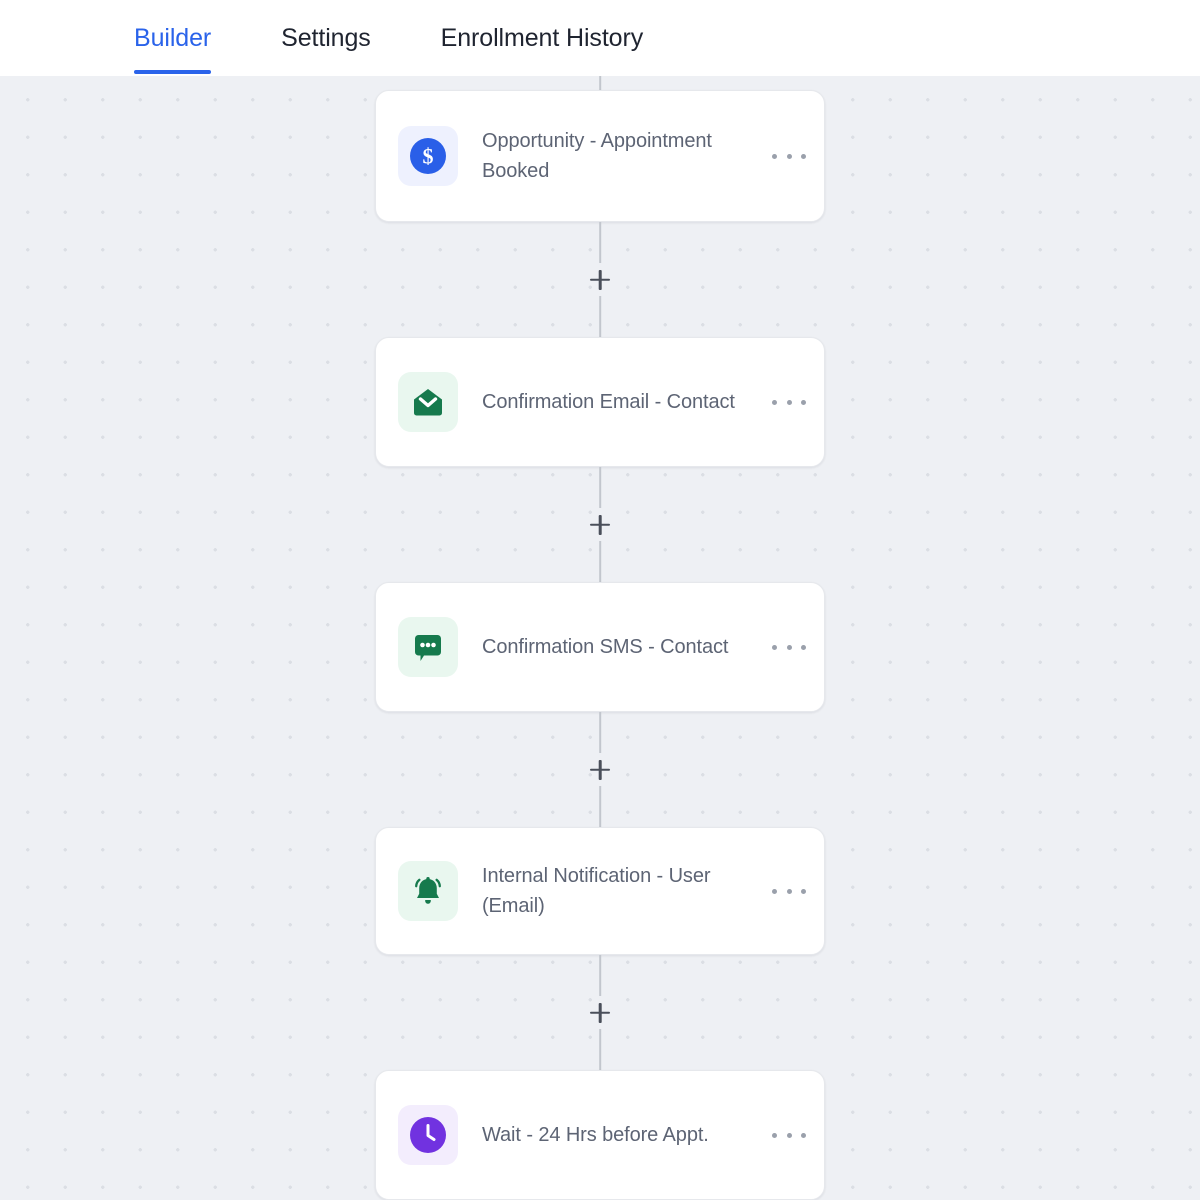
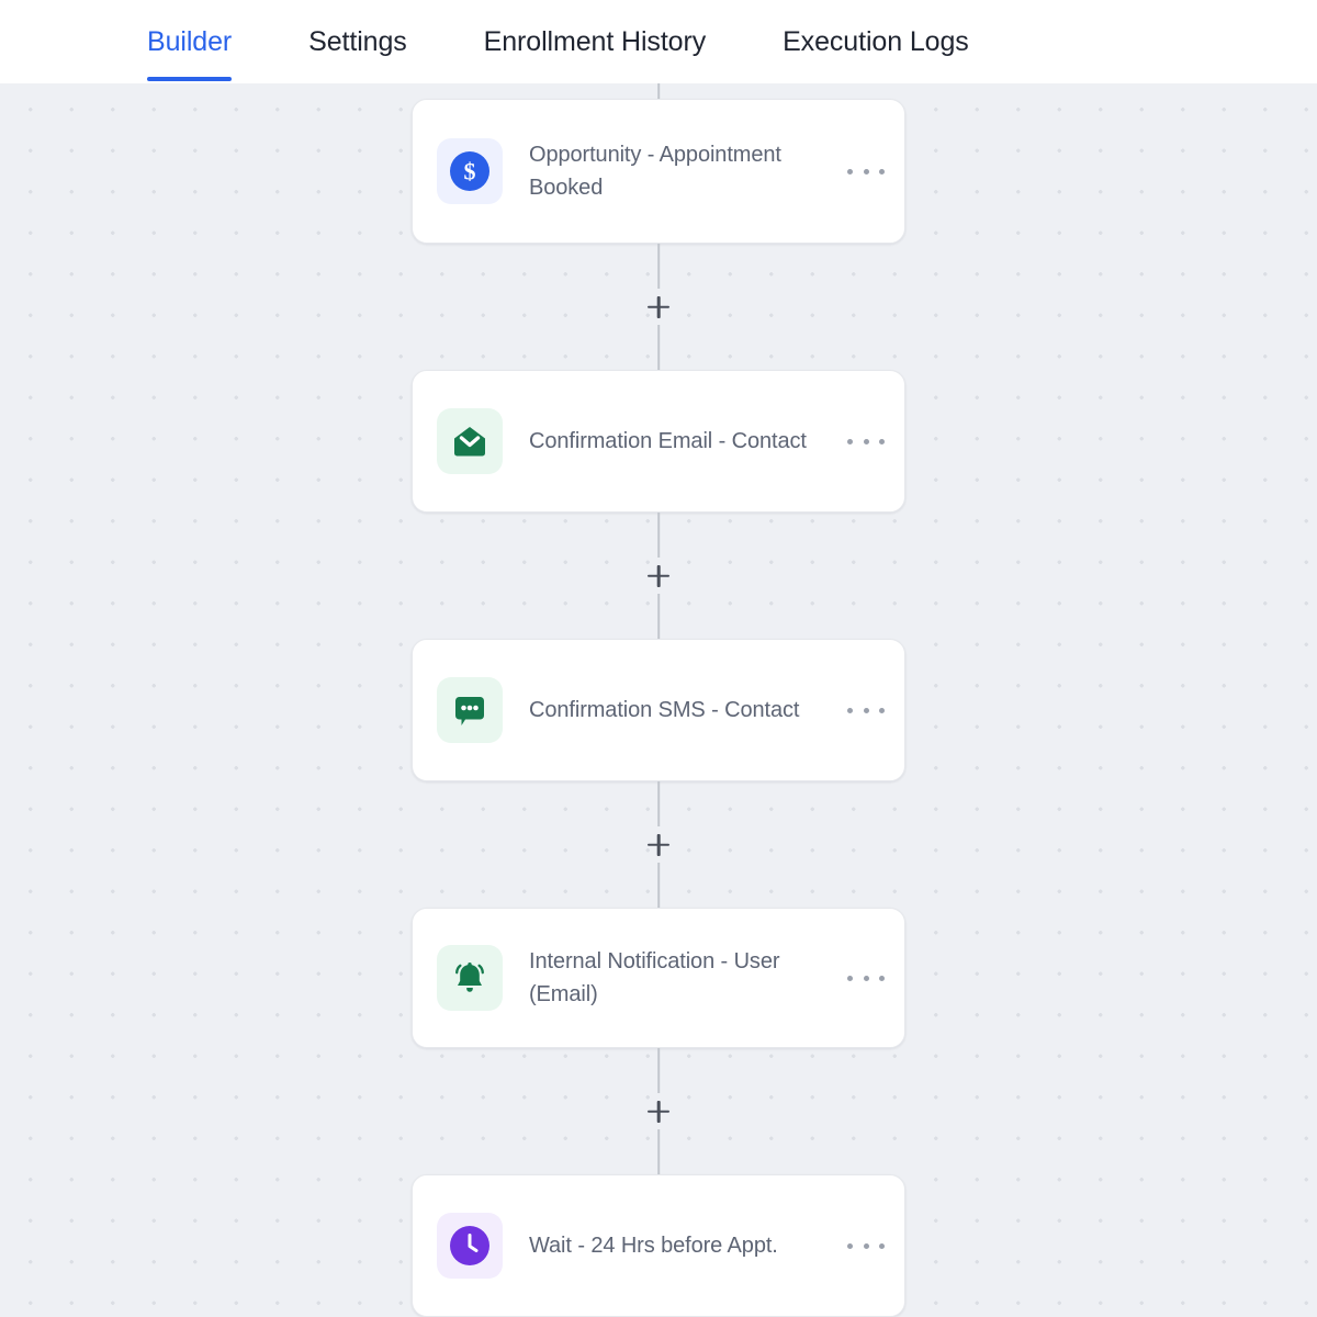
  Builder
  Settings
  Enrollment History
+ Execution Logs
  $
  Opportunity - Appointment Booked
  Confirmation Email - Contact
  Confirmation SMS - Contact
  Internal Notification - User (Email)
  Wait - 24 Hrs before Appt.
